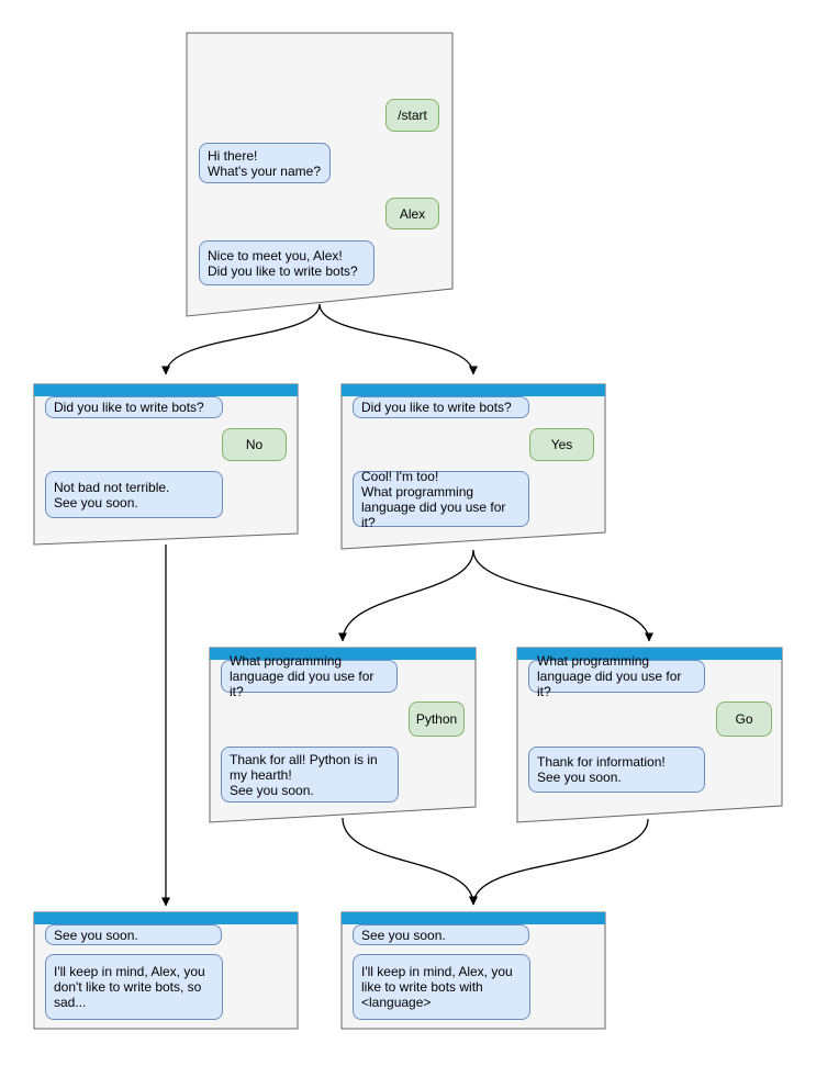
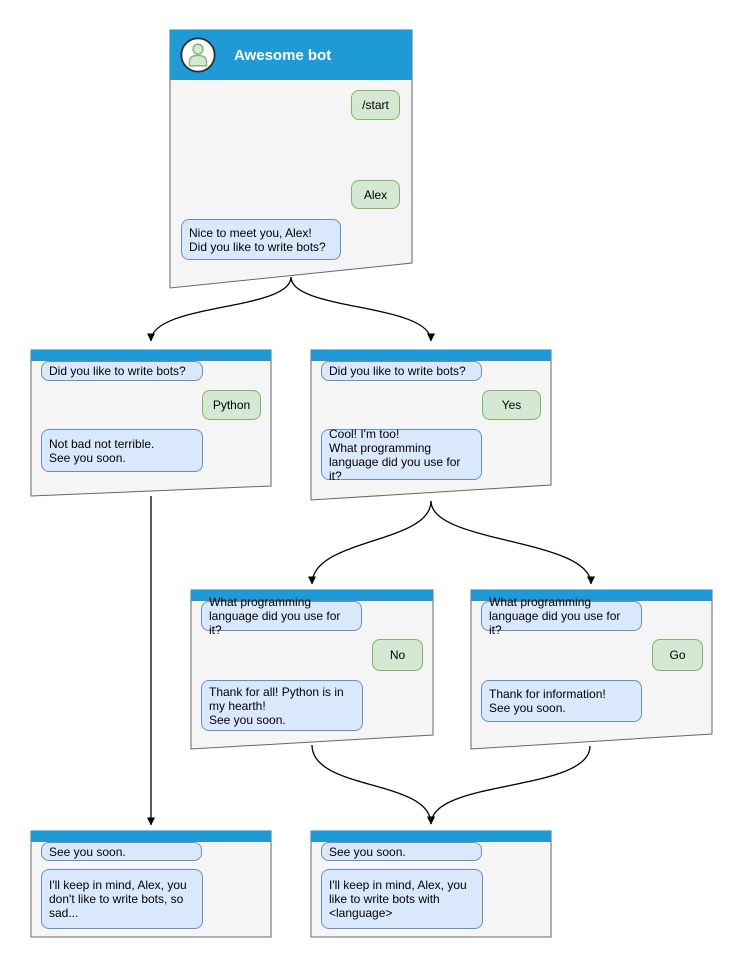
+ Awesome bot
  /start
- Hi there!
- What's your name?
  Alex
  Nice to meet you, Alex!
  Did you like to write bots?
  Did you like to write bots?
- No
+ Python
  Not bad not terrible.
  See you soon.
  Did you like to write bots?
  Yes
  Cool! I'm too!
  What programming
  language did you use for it?
  What programming
  language did you use for it?
- Python
+ No
  Thank for all! Python is in
  my hearth!
  See you soon.
  What programming
  language did you use for it?
  Go
  Thank for information!
  See you soon.
  See you soon.
  I'll keep in mind, Alex, you
  don't like to write bots, so
  sad...
  See you soon.
  I'll keep in mind, Alex, you
  like to write bots with
  <language>
